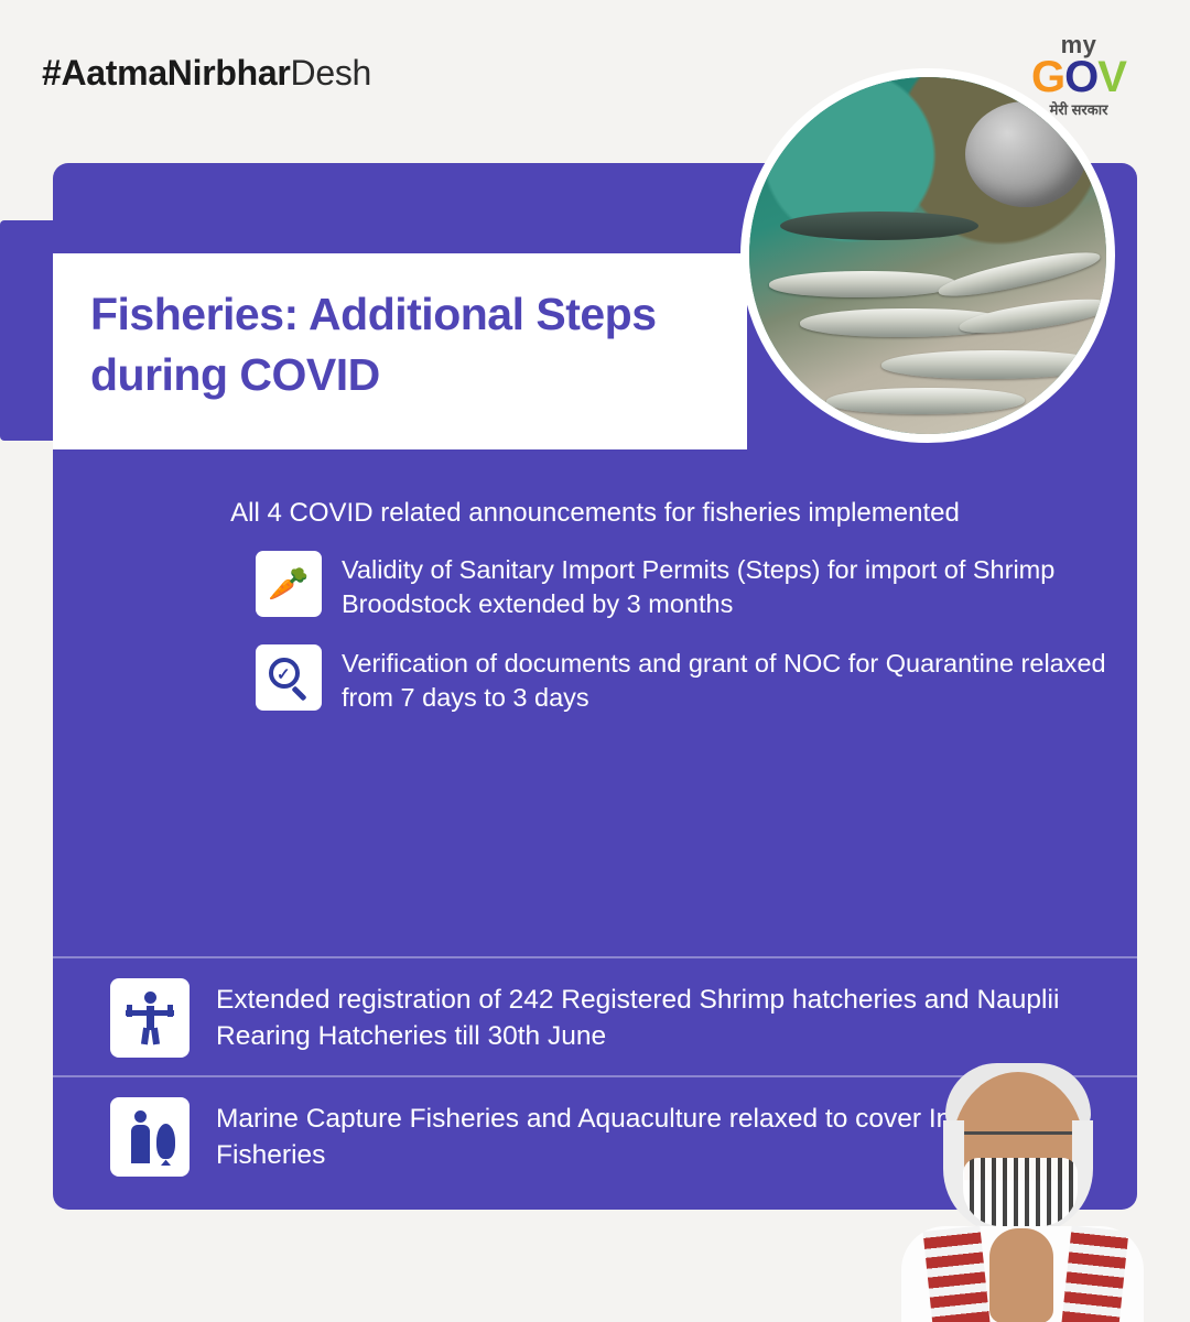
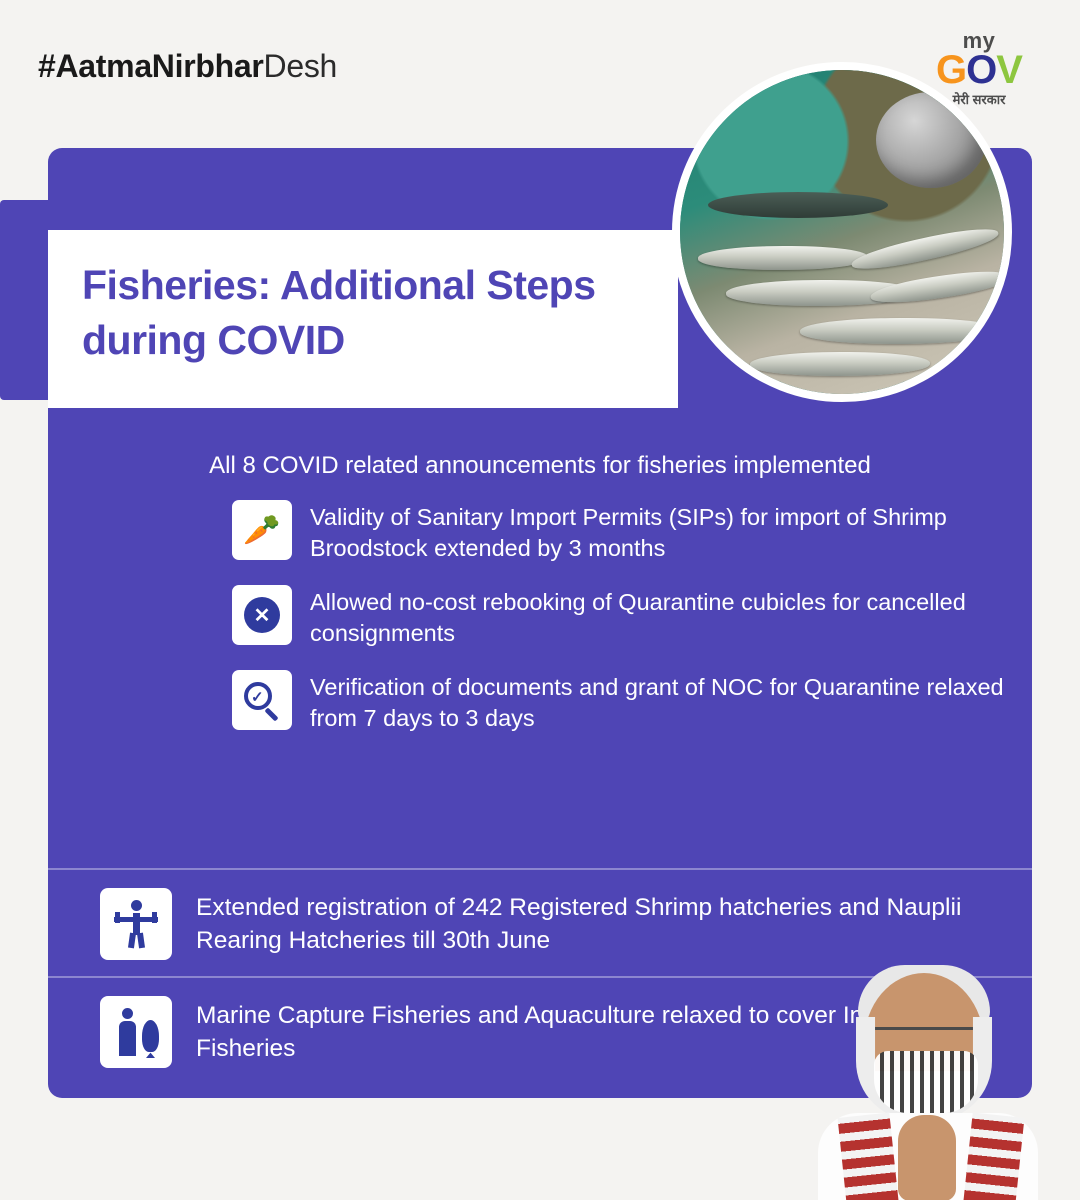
  #AatmaNirbharDesh
  my
  Fisheries: Additional Steps during COVID
- All 4 COVID related announcements for fisheries implemented
+ All 8 COVID related announcements for fisheries implemented
  🥕
- Validity of Sanitary Import Permits (Steps) for import of Shrimp Broodstock extended by 3 months
+ Validity of Sanitary Import Permits (SIPs) for import of Shrimp Broodstock extended by 3 months
+ ✕
+ Allowed no-cost rebooking of Quarantine cubicles for cancelled consignments
  ✓
  Verification of documents and grant of NOC for Quarantine relaxed from 7 days to 3 days
  Extended registration of 242 Registered Shrimp hatcheries and Nauplii Rearing Hatcheries till 30th June
  Marine Capture Fisheries and Aquaculture relaxed to cover In Fisheries
